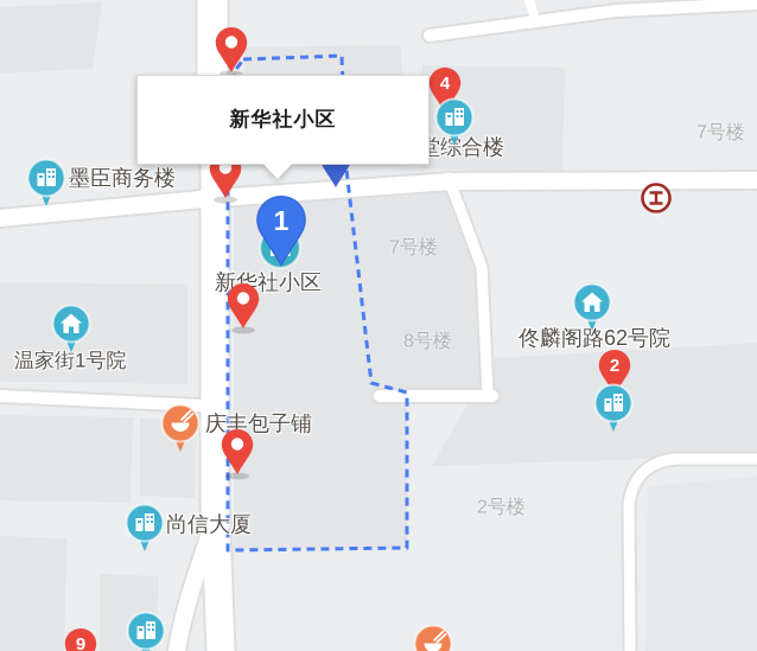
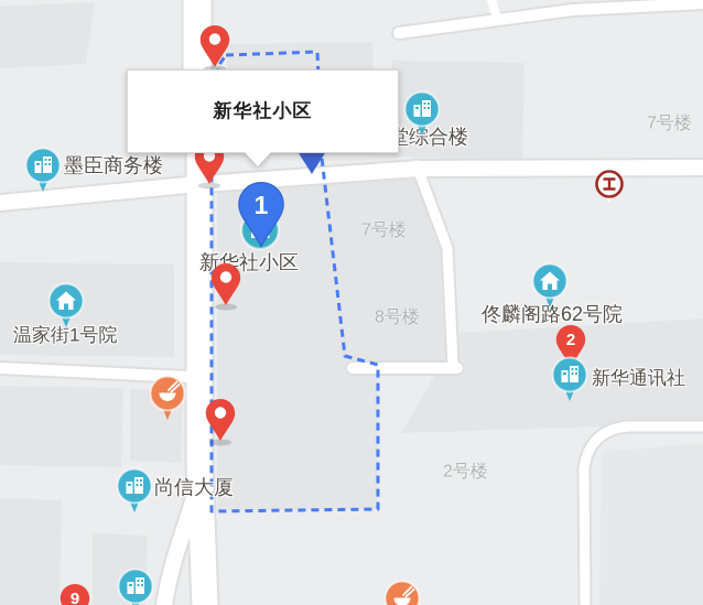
  墨臣商务楼
  温家街1号院
  尚信大厦
- 庆丰包子铺
  新华社小区
  堂综合楼
  佟麟阁路62号院
+ 新华通讯社
  7号楼
  7号楼
  8号楼
  2号楼
- 4
  2
  9
  1
  新华社小区
